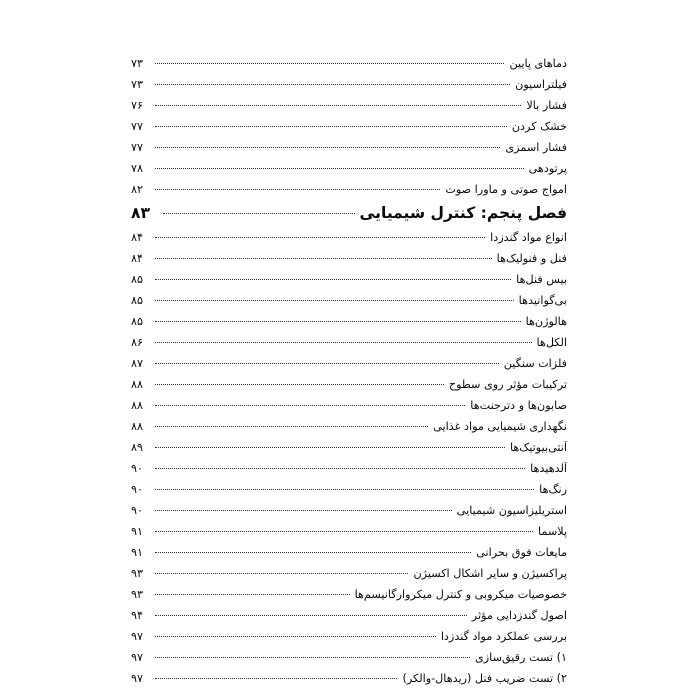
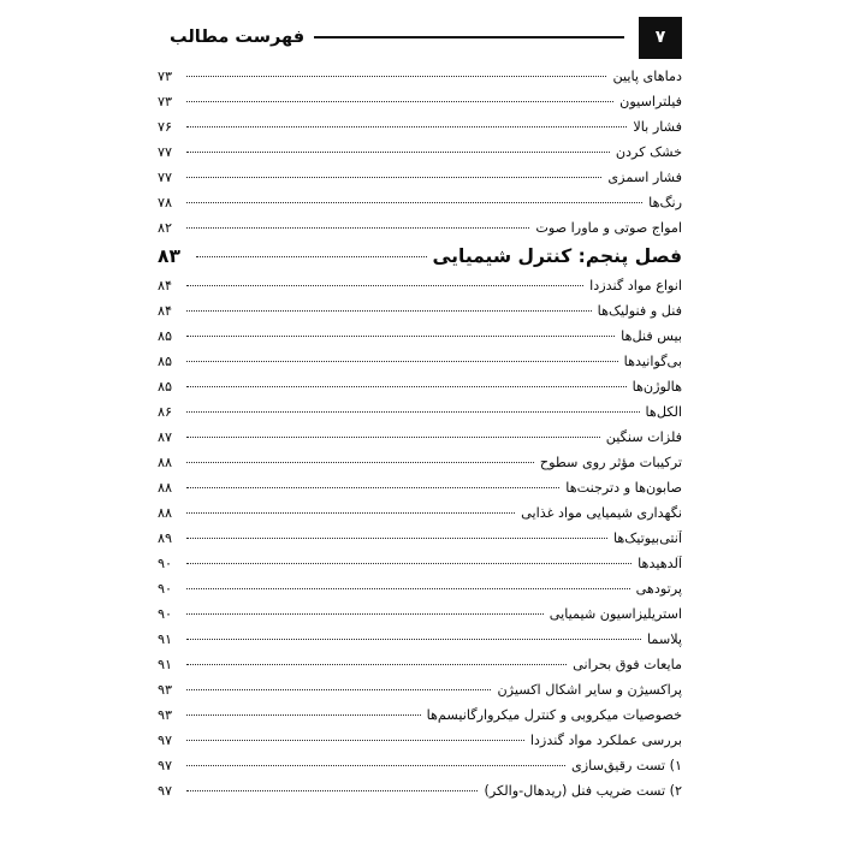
+ ۷
+ فهرست مطالب
  دماهای پایین
  ۷۳
  فیلتراسیون
  ۷۳
  فشار بالا
  ۷۶
  خشک کردن
  ۷۷
  فشار اسمزی
  ۷۷
- پرتودهی
+ رنگ‌ها
  ۷۸
  امواج صوتی و ماورا صوت
  ۸۲
  فصل پنجم: کنترل شیمیایی
  ۸۳
  انواع مواد گندزدا
  ۸۴
  فنل و فنولیک‌ها
  ۸۴
  بیس فنل‌ها
  ۸۵
  بی‌گوانیدها
  ۸۵
  هالوژن‌ها
  ۸۵
  الکل‌ها
  ۸۶
  فلزات سنگین
  ۸۷
  ترکیبات مؤثر روی سطوح
  ۸۸
  صابون‌ها و دترجنت‌ها
  ۸۸
  نگهداری شیمیایی مواد غذایی
  ۸۸
  آنتی‌بیوتیک‌ها
  ۸۹
  آلدهیدها
  ۹۰
- رنگ‌ها
+ پرتودهی
  ۹۰
  استریلیزاسیون شیمیایی
  ۹۰
  پلاسما
  ۹۱
  مایعات فوق بحرانی
  ۹۱
  پراکسیژن و سایر اشکال اکسیژن
  ۹۳
  خصوصیات میکروبی و کنترل میکروارگانیسم‌ها
  ۹۳
- اصول گندزدایی مؤثر
- ۹۴
  بررسی عملکرد مواد گندزدا
  ۹۷
  ۱) تست رقیق‌سازی
  ۹۷
  ۲) تست ضریب فنل (ریدهال-والکر)
  ۹۷
